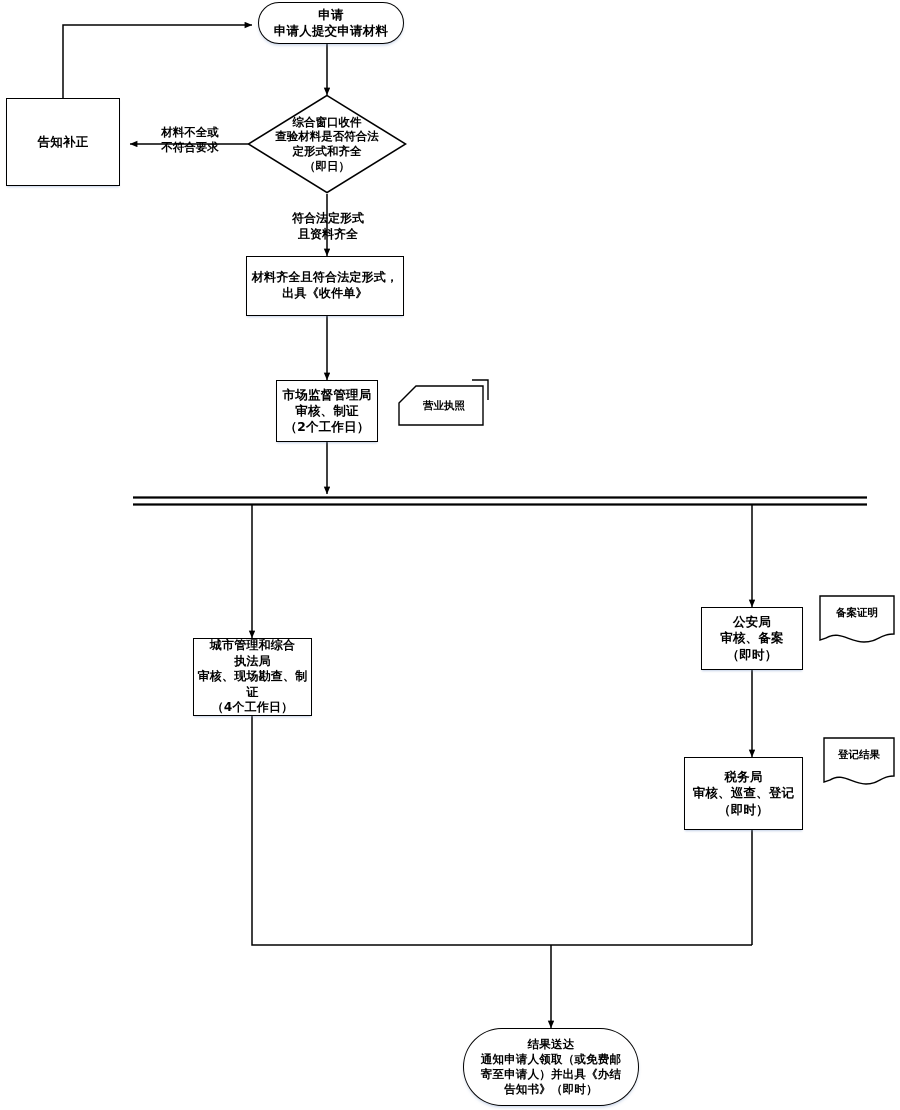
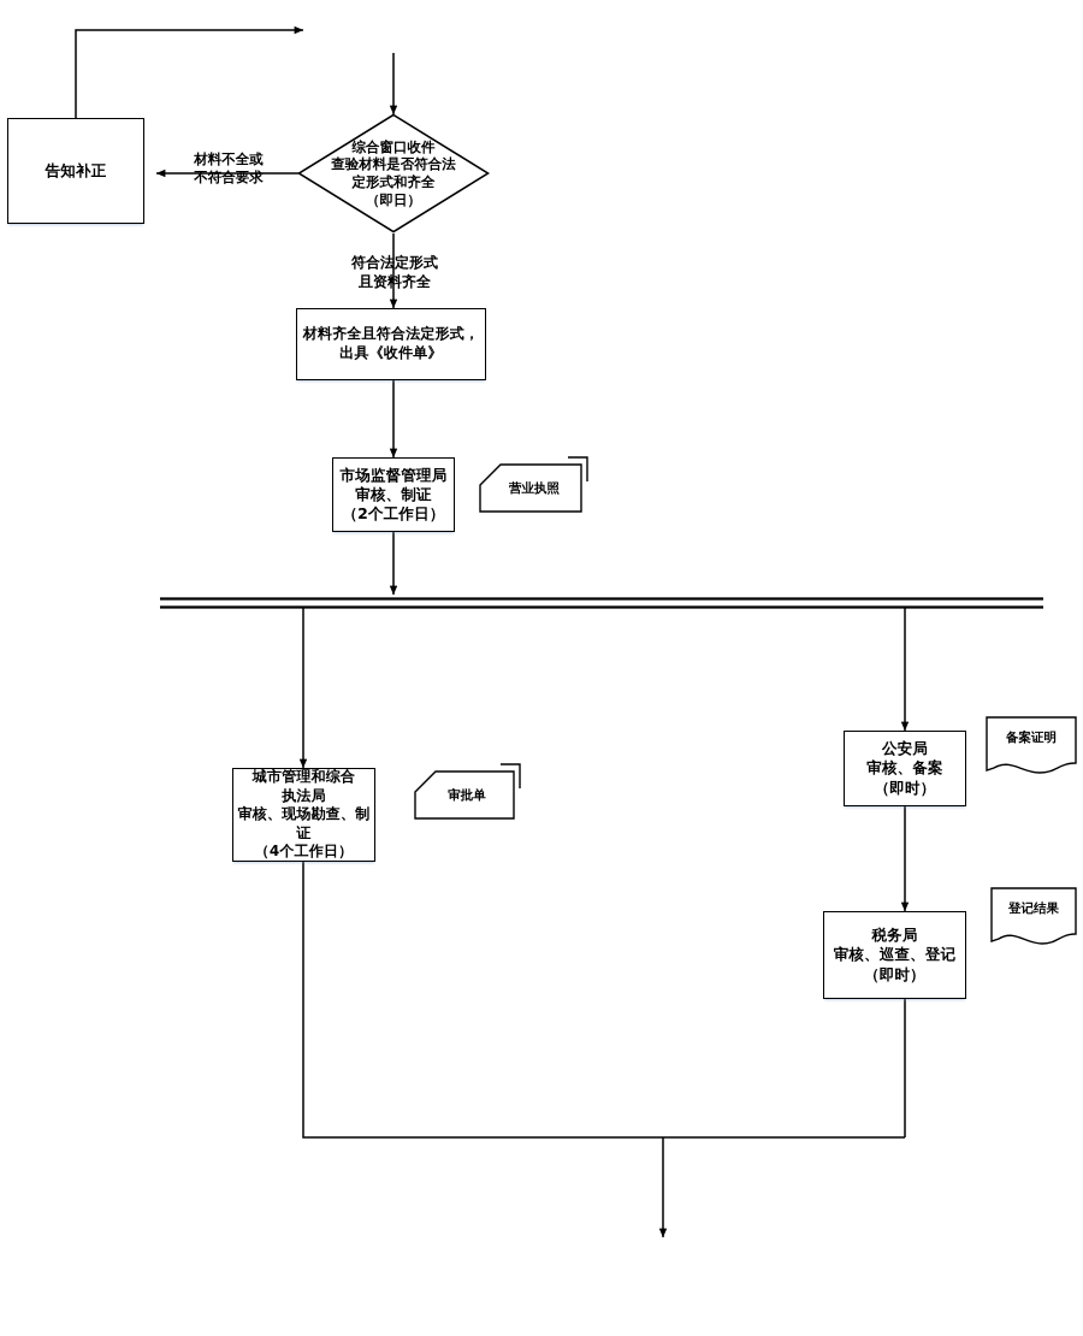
- 申请
- 申请人提交申请材料
  综合窗口收件
  查验材料是否符合法
  定形式和齐全
  （即日）
  告知补正
  材料齐全且符合法定形式，
  出具《收件单》
  市场监督管理局
  审核、制证
  （2个工作日）
  城市管理和综合
  执法局
  审核、现场勘查、制证
  （4个工作日）
  公安局
  审核、备案
  （即时）
  税务局
  审核、巡查、登记
  （即时）
- 结果送达
- 通知申请人领取（或免费邮
- 寄至申请人）并出具《办结
- 告知书》（即时）
  营业执照
+ 审批单
  备案证明
  登记结果
  材料不全或
  不符合要求
  符合法定形式
  且资料齐全
